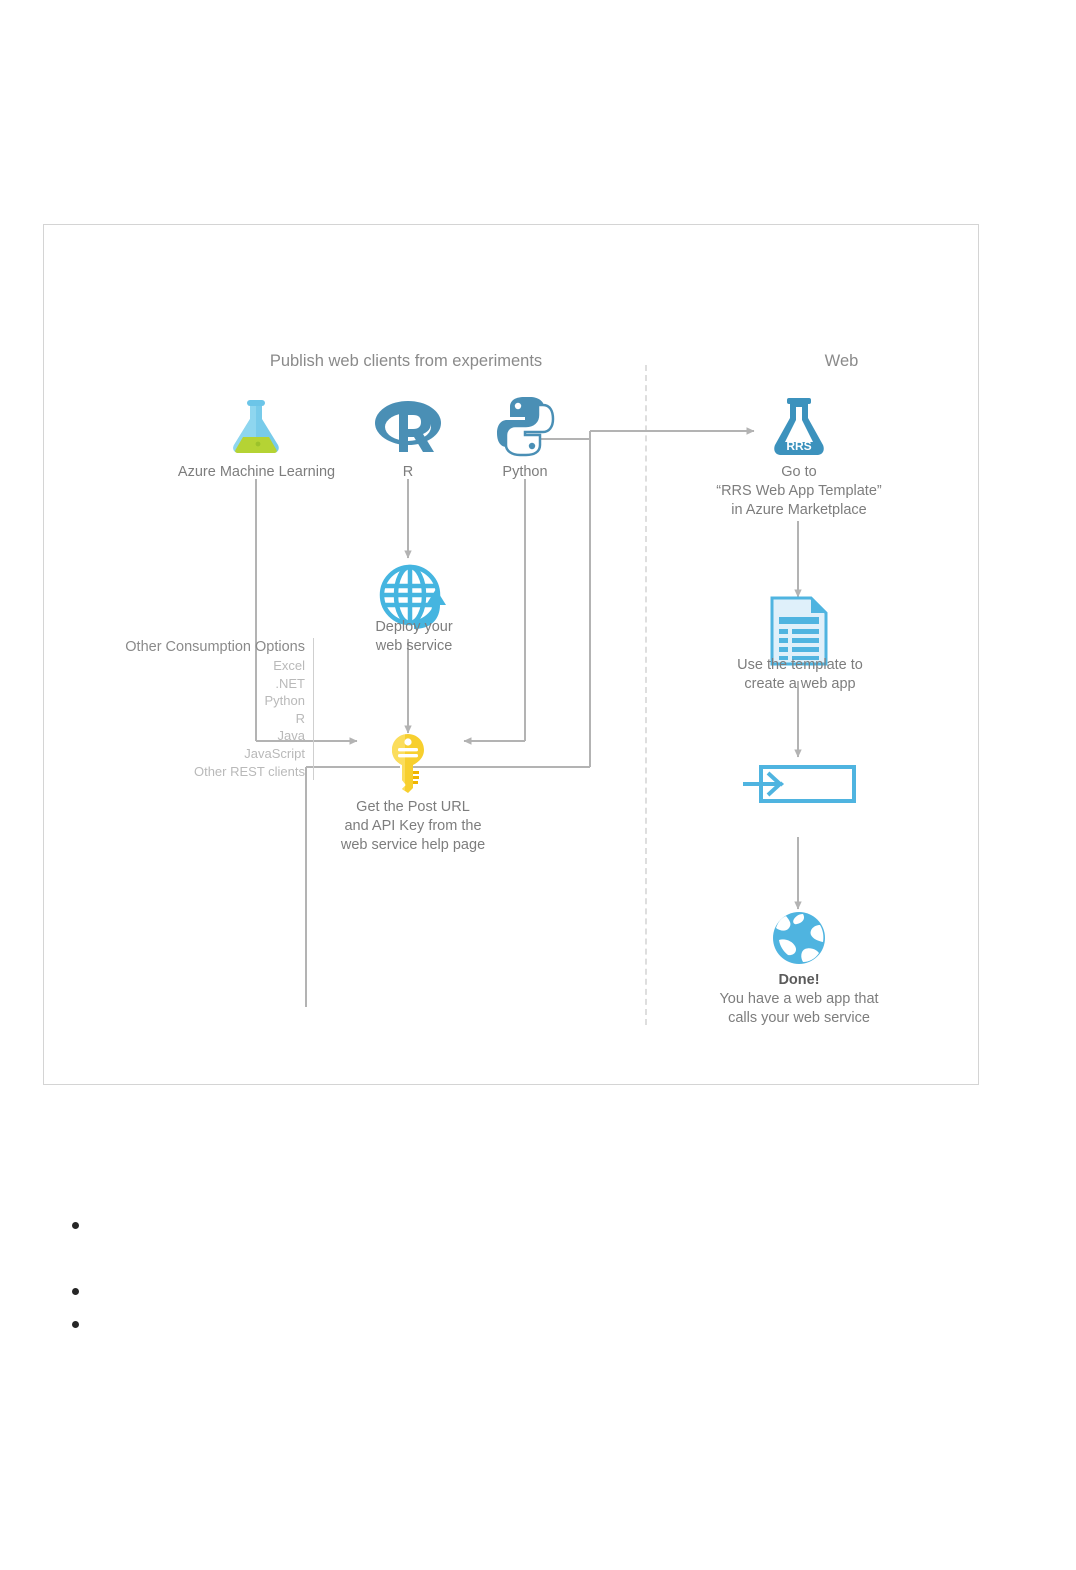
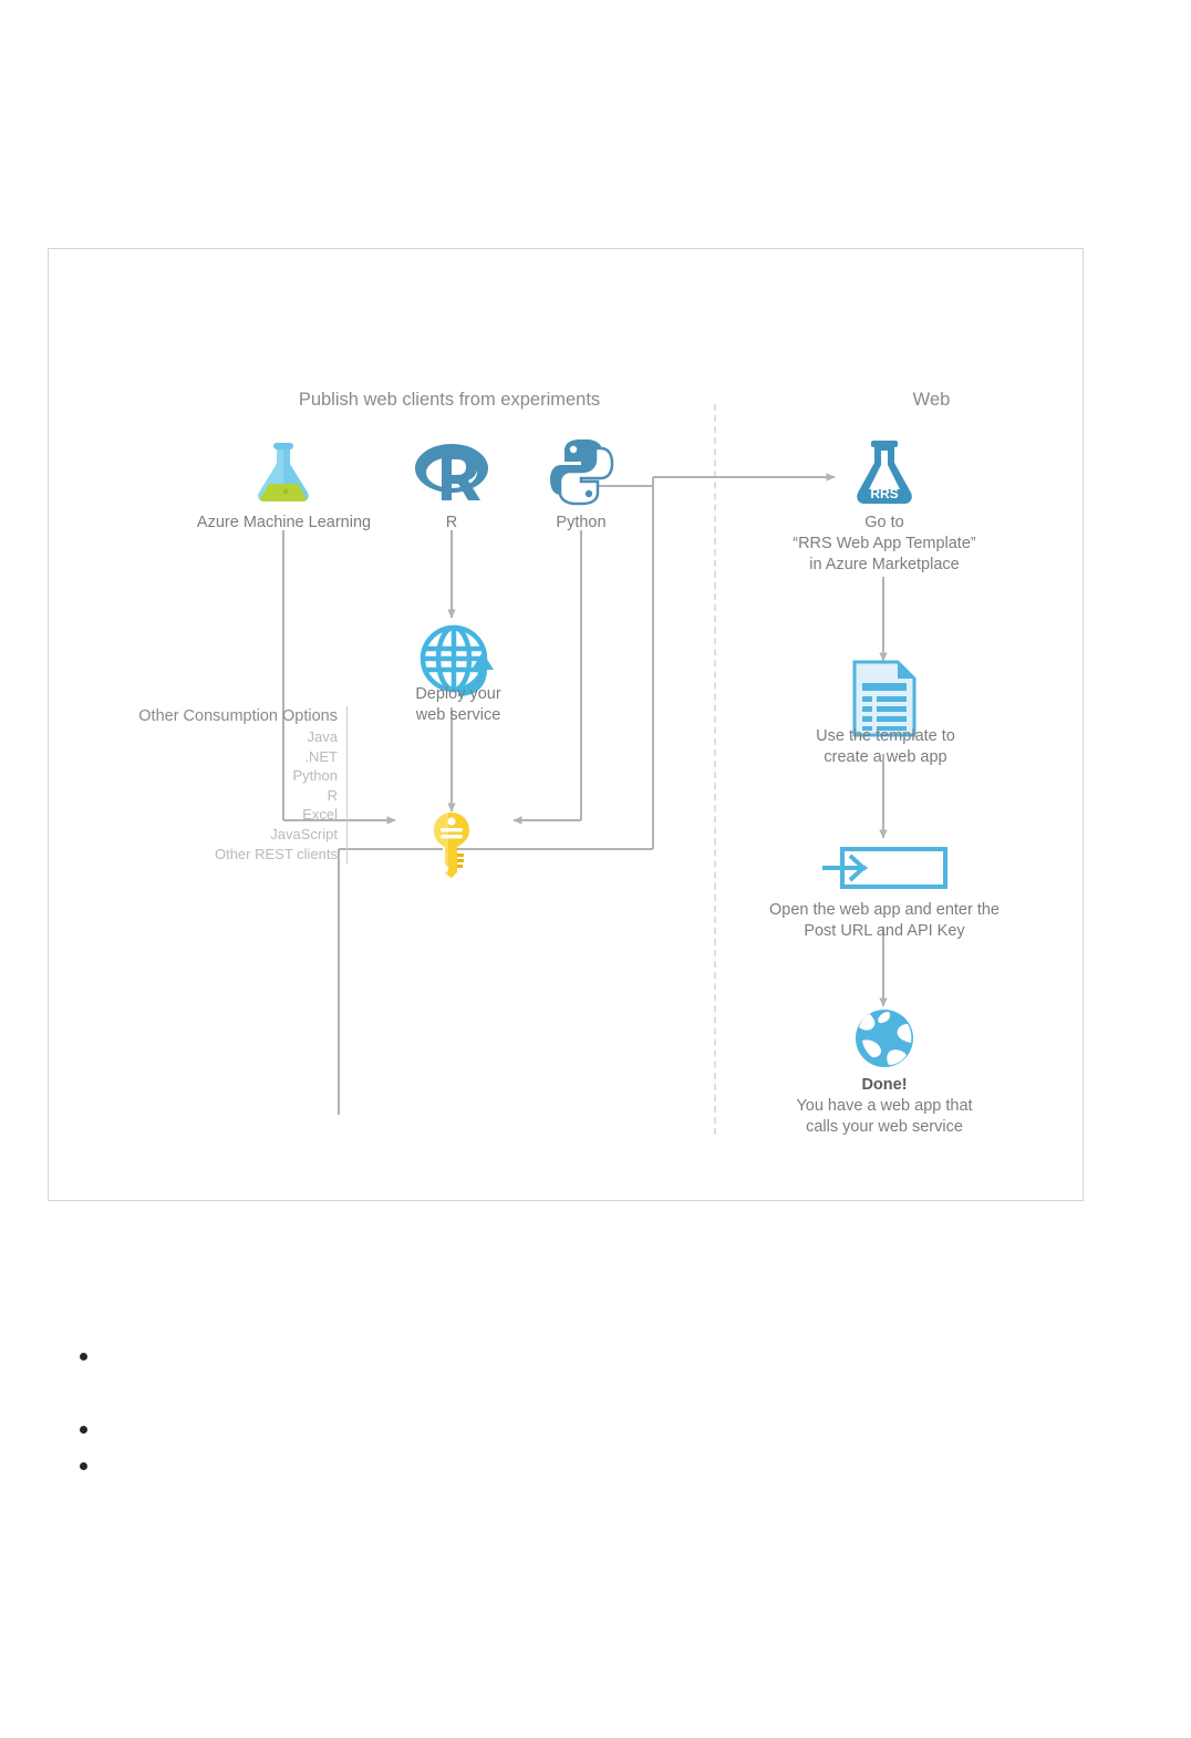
  Publish web clients from experiments
  Web
  Azure Machine Learning
  R
  Python
  Deploy your
  web service
- Get the Post URL
- and API Key from the
- web service help page
  Other Consumption Options
- Excel
+ Java
  .NET
  Python
  R
- Java
+ Excel
  JavaScript
  Other REST clients
  RRS
  Go to
  “RRS Web App Template”
  in Azure Marketplace
  Use the template to
  create a web app
+ Open the web app and enter the
+ Post URL and API Key
  Done!
  You have a web app that
  calls your web service
